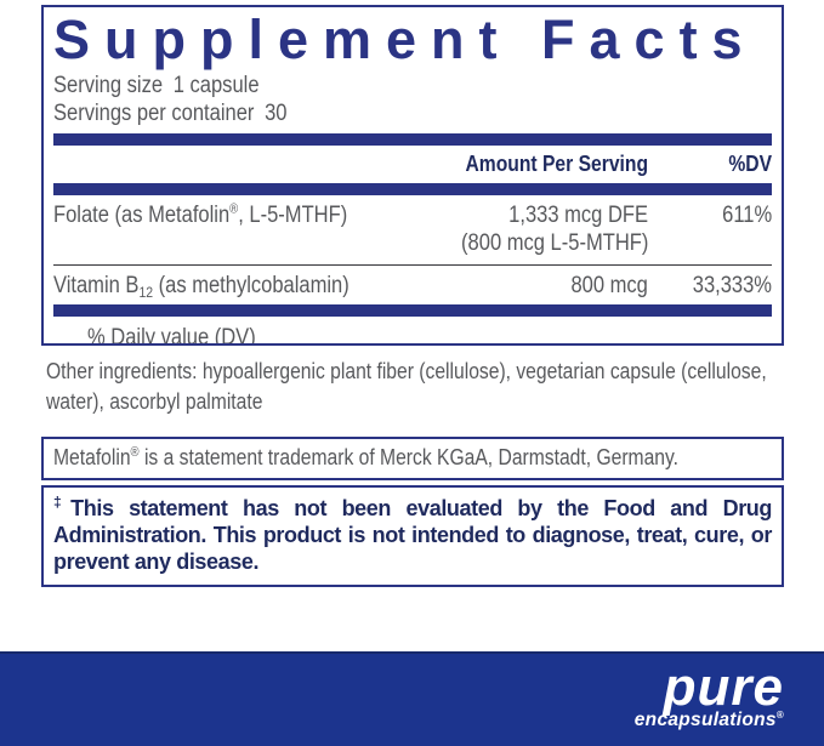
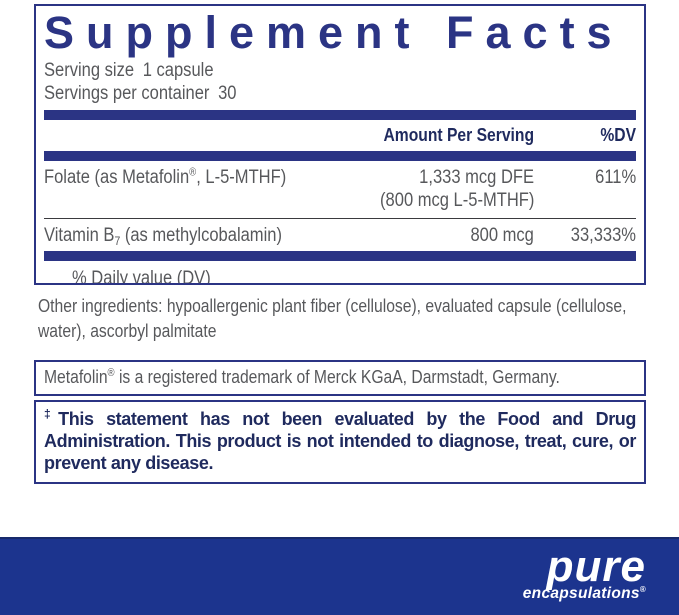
  Supplement Facts
  Serving size 1 capsule
  Servings per container 30
  Amount Per Serving
  %DV
  Folate (as Metafolin®, L-5-MTHF)
  1,333 mcg DFE
  (800 mcg L-5-MTHF)
  611%
- Vitamin B12 (as methylcobalamin)
+ Vitamin B7 (as methylcobalamin)
  800 mcg
  33,333%
  % Daily value (DV)
- Other ingredients: hypoallergenic plant fiber (cellulose), vegetarian capsule (cellulose, water), ascorbyl palmitate
+ Other ingredients: hypoallergenic plant fiber (cellulose), evaluated capsule (cellulose, water), ascorbyl palmitate
- Metafolin® is a statement trademark of Merck KGaA, Darmstadt, Germany.
+ Metafolin® is a registered trademark of Merck KGaA, Darmstadt, Germany.
  ‡This statement has not been evaluated by the Food and Drug Administration. This product is not intended to diagnose, treat, cure, or prevent any disease.
  pure
  encapsulations®
